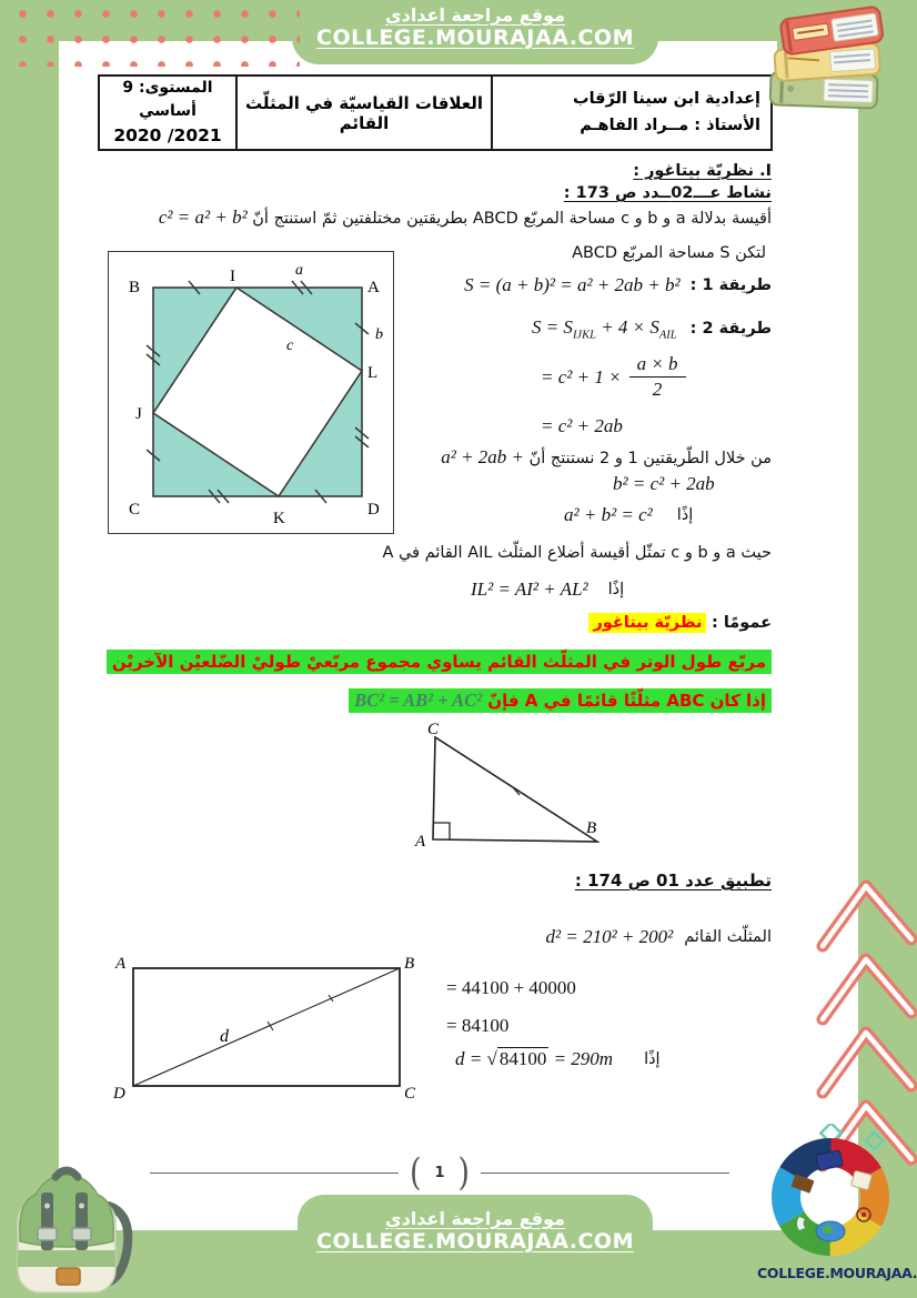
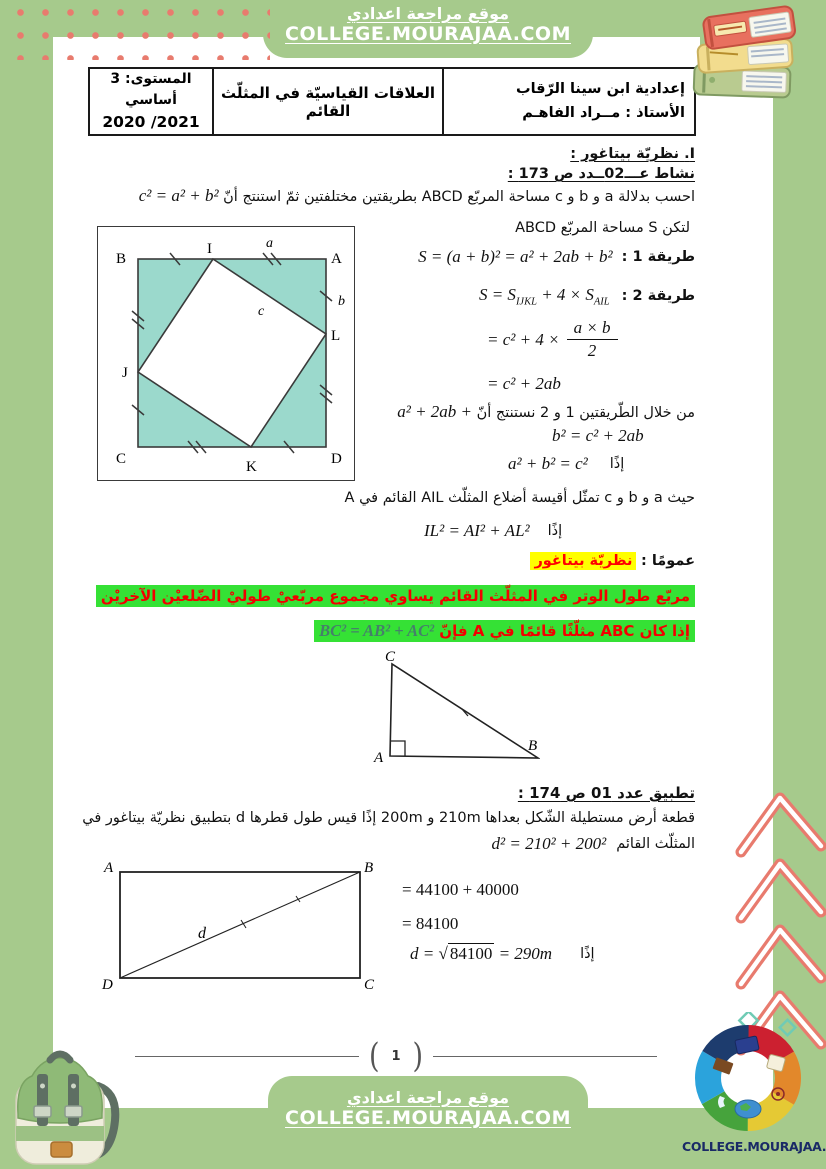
  موقع مراجعة اعدادي
  COLLEGE.MOURAJAA.COM
  إعدادية ابن سينا الرّقاب
  الأستاذ : مــراد الفاهـم
  العلاقات القياسيّة في المثلّث القائم
- المستوى: 9 أساسي
+ المستوى: 3 أساسي
  2021/ 2020
  I. نظريّة بيتاغور :
  نشاط عـــ02ــدد ص 173 :
- أقيسة بدلالة a و b و c مساحة المربّع ABCD بطريقتين مختلفتين ثمّ استنتج أنّ c² = a² + b²
+ احسب بدلالة a و b و c مساحة المربّع ABCD بطريقتين مختلفتين ثمّ استنتج أنّ c² = a² + b²
  لتكن S مساحة المربّع ABCD
  B
  A
  C
  D
  I
  L
  K
  J
  a
  b
  c
  طريقة 1 :
  S = (a + b)² = a² + 2ab + b²
  طريقة 2 :
  S = SIJKL + 4 × SAIL
- = c² + 1 ×
+ = c² + 4 ×
  a × b
  2
  = c² + 2ab
  من خلال الطّريقتين 1 و 2 نستنتج أنّ a² + 2ab +
  b² = c² + 2ab
  a² + b² = c²
  إذًا
  حيث a و b و c تمثّل أقيسة أضلاع المثلّث AIL القائم في A
  IL² = AI² + AL²
  إذًا
  عمومًا : نظريّة بيتاغور
  مربّع طول الوتر في المثلّث القائم يساوي مجموع مربّعيْ طوليْ الضّلعيْن الآخريْن
  إذا كان ABC مثلّثًا قائمًا في A فإنّ BC² = AB² + AC²
  C
  A
  B
  تطبيق عدد 01 ص 174 :
+ قطعة أرض مستطيلة الشّكل بعداها 210m و 200m إذًا قيس طول قطرها d بتطبيق نظريّة بيتاغور في
  المثلّث القائم
  d² = 210² + 200²
  A
  B
  D
  C
  d
  = 44100 + 40000
  = 84100
  d = √84100 = 290m
  إذًا
  (
  1
  )
  موقع مراجعة اعدادي
  COLLEGE.MOURAJAA.COM
  COLLEGE.MOURAJAA.
